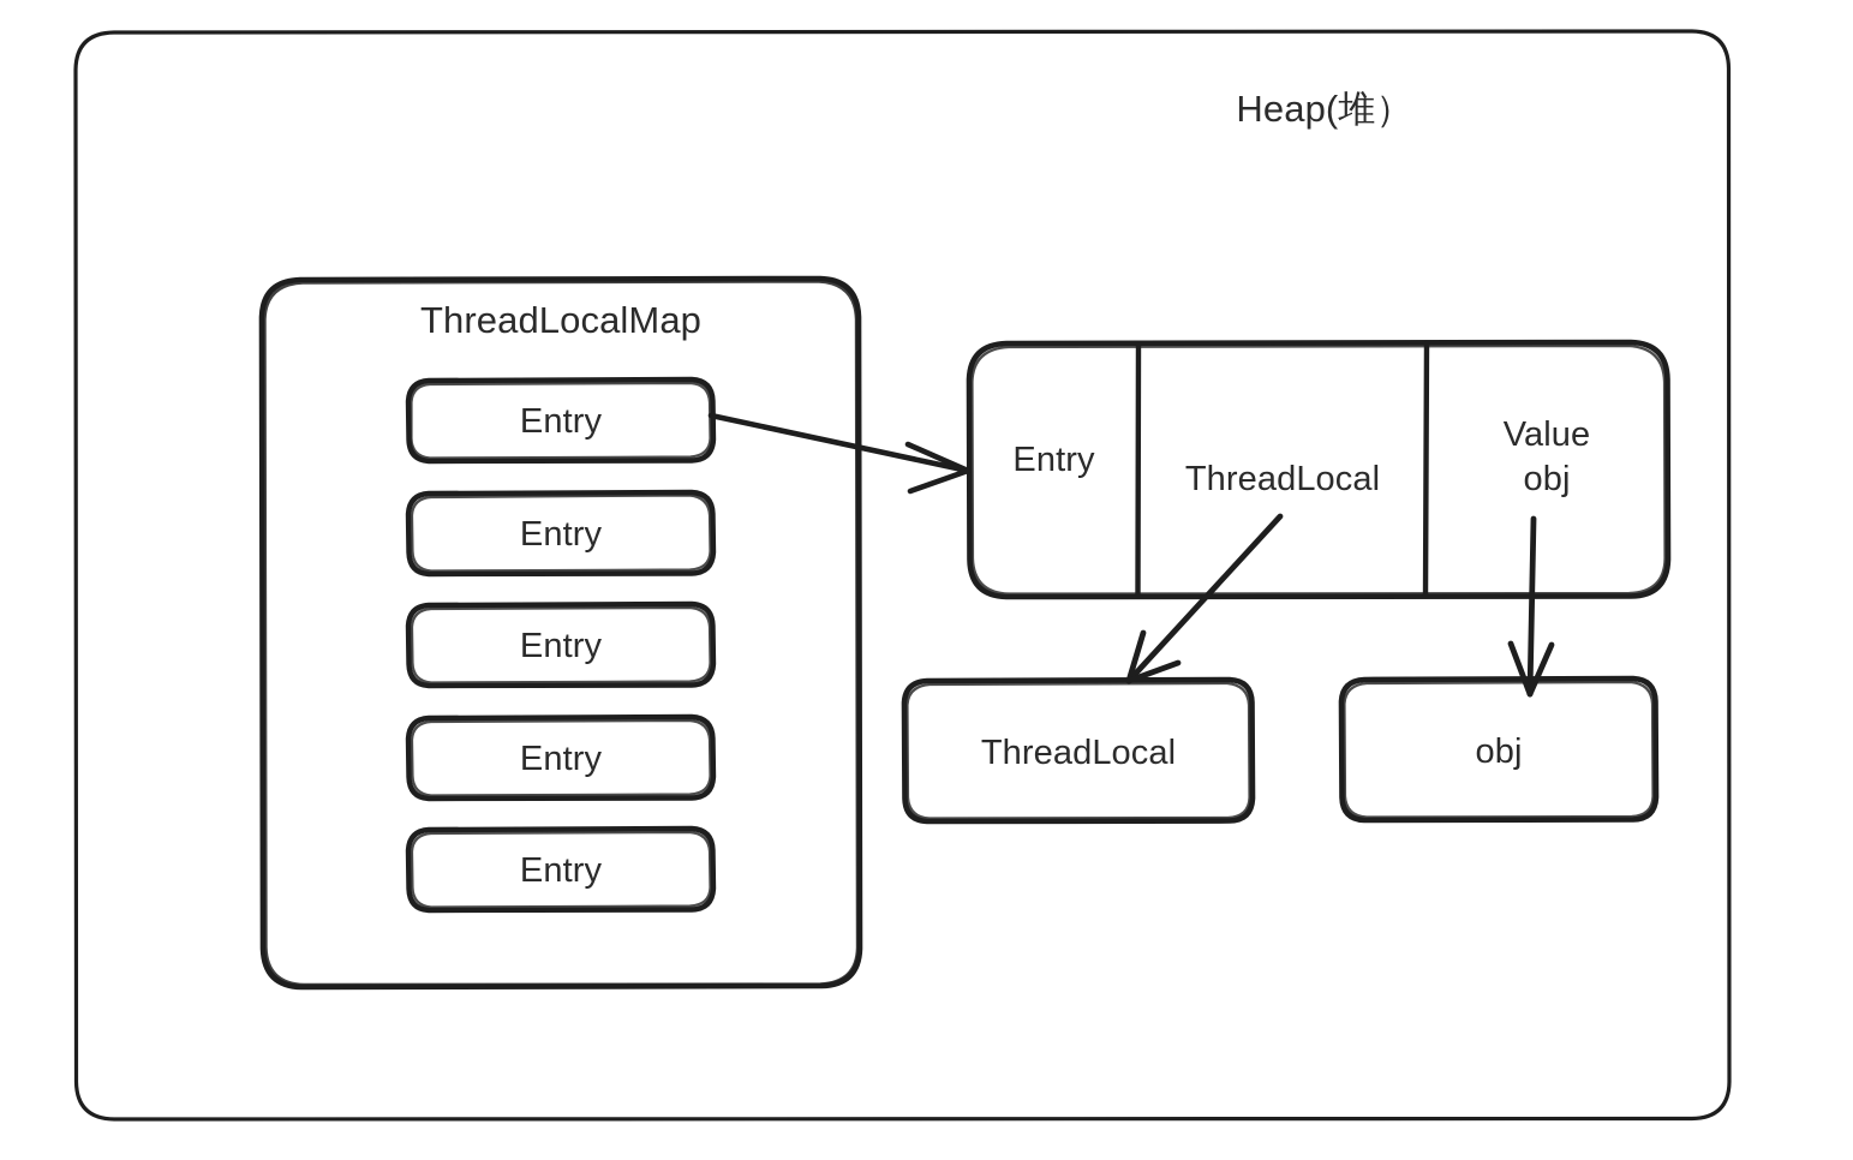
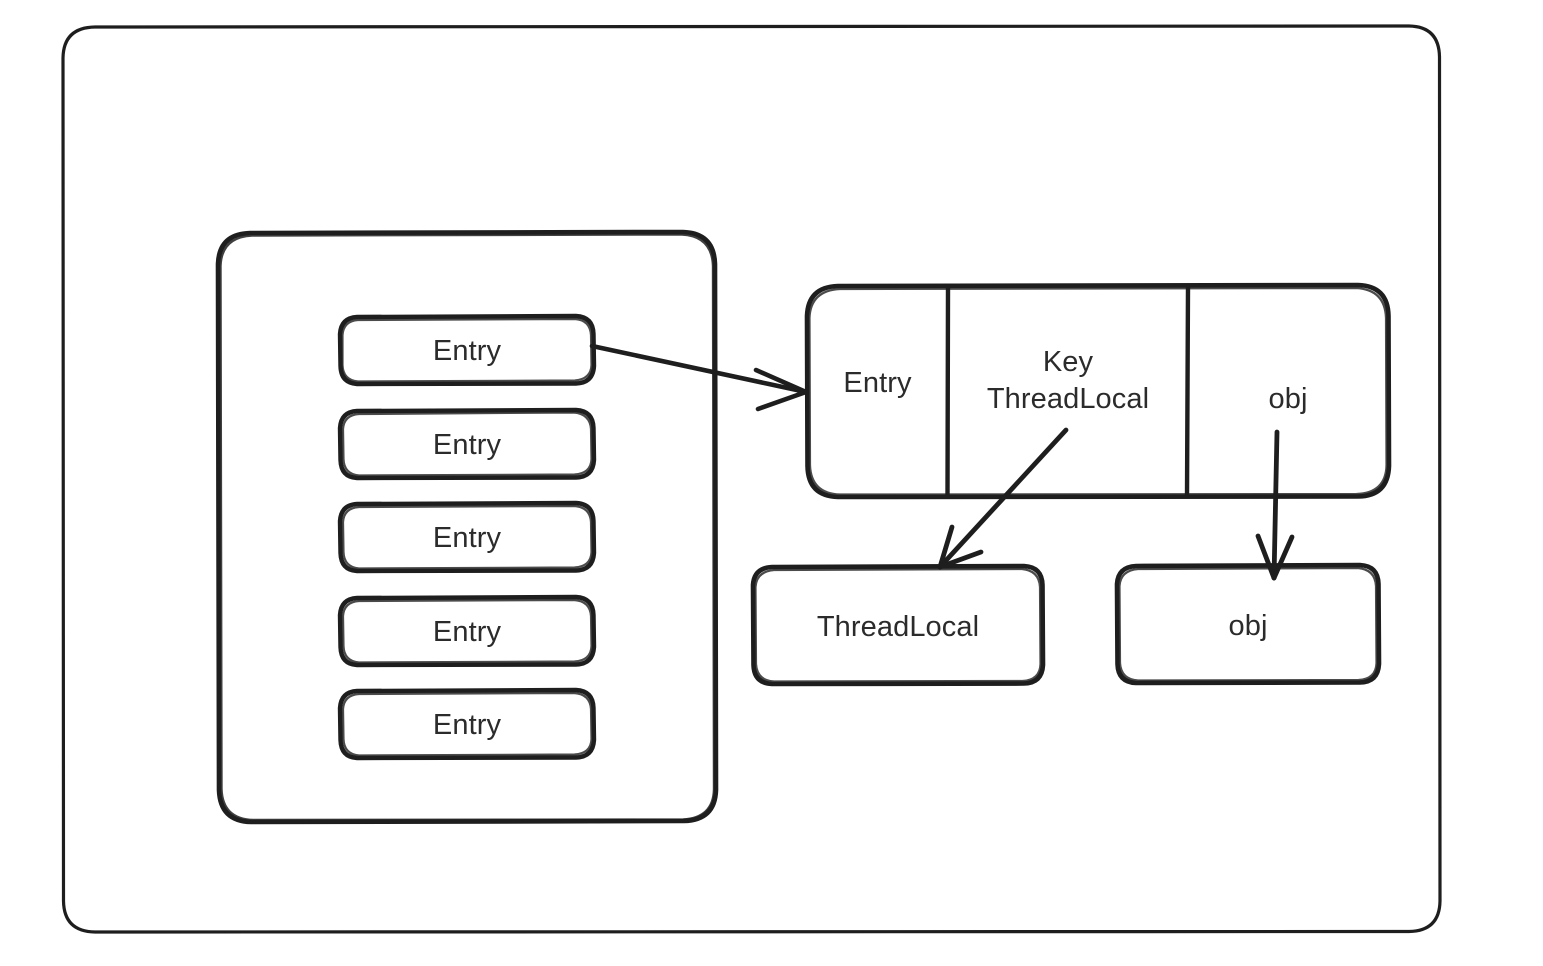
- Heap(堆）
- ThreadLocalMap
  Entry
  Entry
  Entry
  Entry
  Entry
  Entry
+ Key
  ThreadLocal
- Value
  obj
  ThreadLocal
  obj
